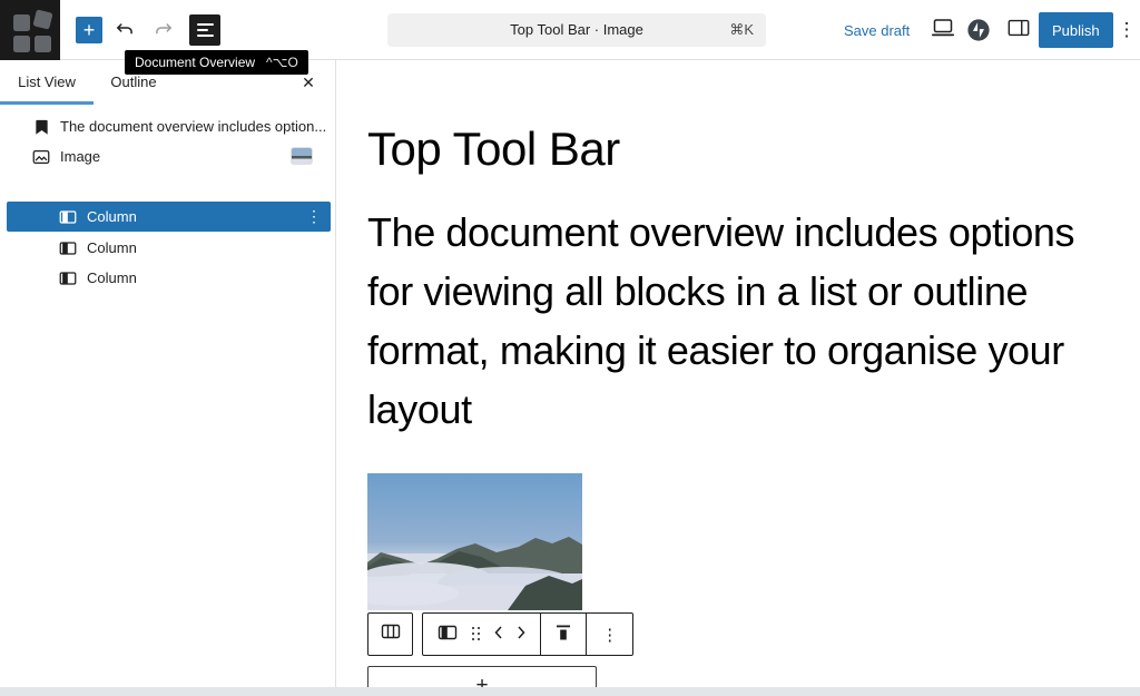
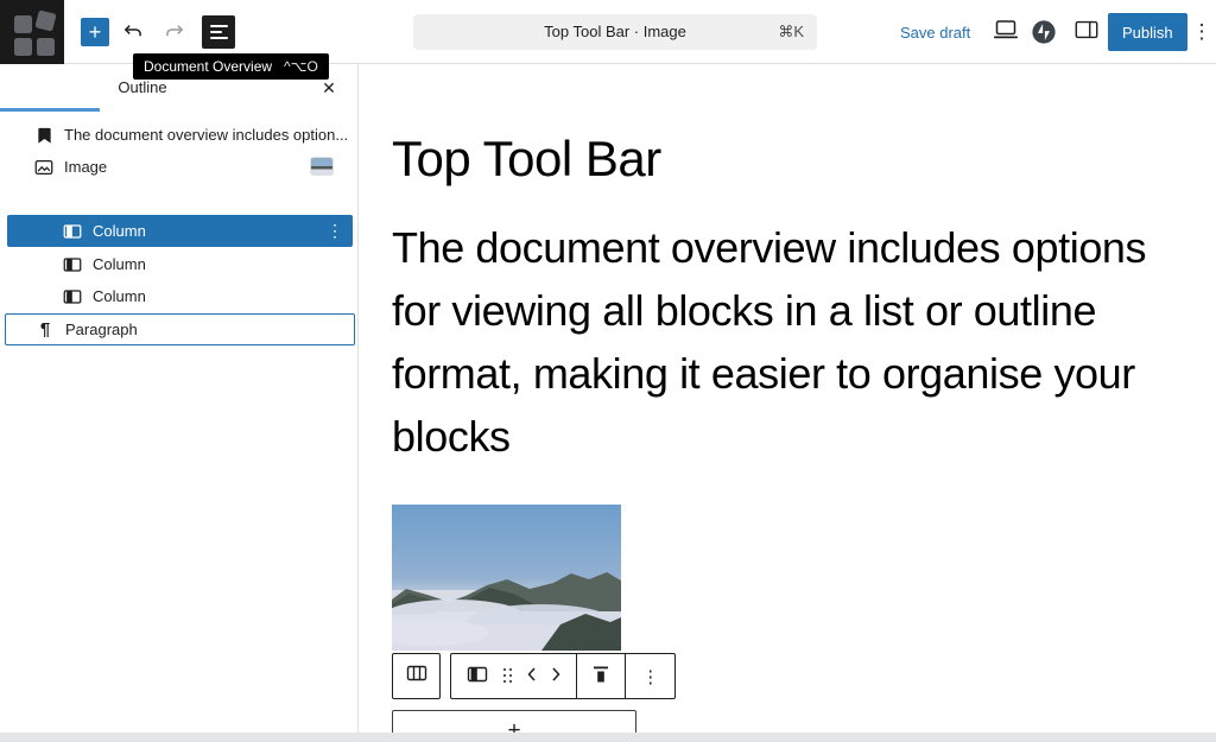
  +
  Top Tool Bar · Image
  ⌘K
  Save draft
  Publish
  ⋮
  Document Overview
  ^⌥O
- List View
  Outline
  ✕
  The document overview includes option...
  Image
  Column
  ⋮
  Column
  Column
+ ¶
+ Paragraph
  Top Tool Bar
- The document overview includes options for viewing all blocks in a list or outline format, making it easier to organise your layout
+ The document overview includes options for viewing all blocks in a list or outline format, making it easier to organise your blocks
  ⋮
  +
